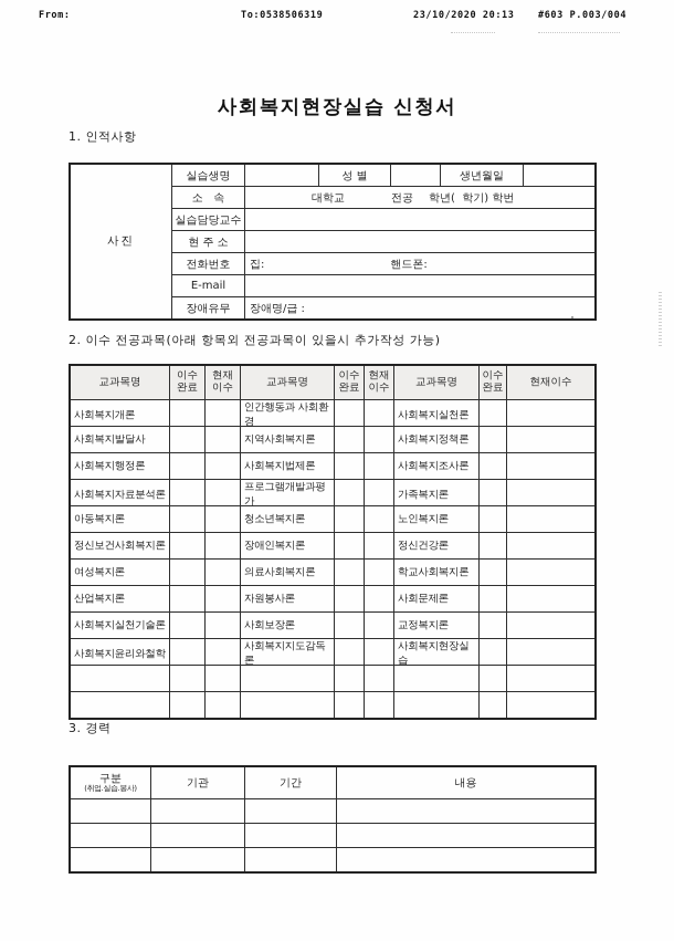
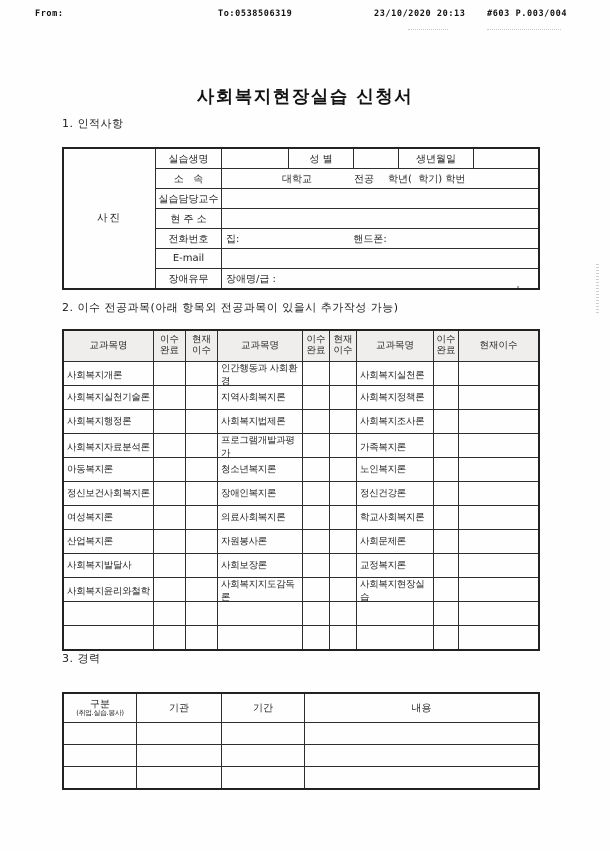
  From:
  To:0538506319
  23/10/2020 20:13
  #603 P.003/004
  사회복지현장실습 신청서
  1. 인적사항
  사진
  실습생명
  성 별
  생년월일
  소 속
  대학교
  전공
  학년( 학기) 학번
  실습담당교수
  현 주 소
  전화번호
  집:
  핸드폰:
  E-mail
  장애유무
  장애명/급 :
  2. 이수 전공과목(아래 항목외 전공과목이 있을시 추가작성 가능)
  교과목명
  이수완료
  현재이수
  교과목명
  이수완료
  현재이수
  교과목명
  이수완료
  현재이수
  사회복지개론
  인간행동과 사회환경
  사회복지실천론
- 사회복지발달사
+ 사회복지실천기술론
  지역사회복지론
  사회복지정책론
  사회복지행정론
  사회복지법제론
  사회복지조사론
  사회복지자료분석론
  프로그램개발과평가
  가족복지론
  아동복지론
  청소년복지론
  노인복지론
  정신보건사회복지론
  장애인복지론
  정신건강론
  여성복지론
  의료사회복지론
  학교사회복지론
  산업복지론
  자원봉사론
  사회문제론
- 사회복지실천기술론
+ 사회복지발달사
  사회보장론
  교정복지론
  사회복지윤리와철학
  사회복지지도감독론
  사회복지현장실습
  3. 경력
  구분
  (취업.실습.봉사)
  기관
  기간
  내용
